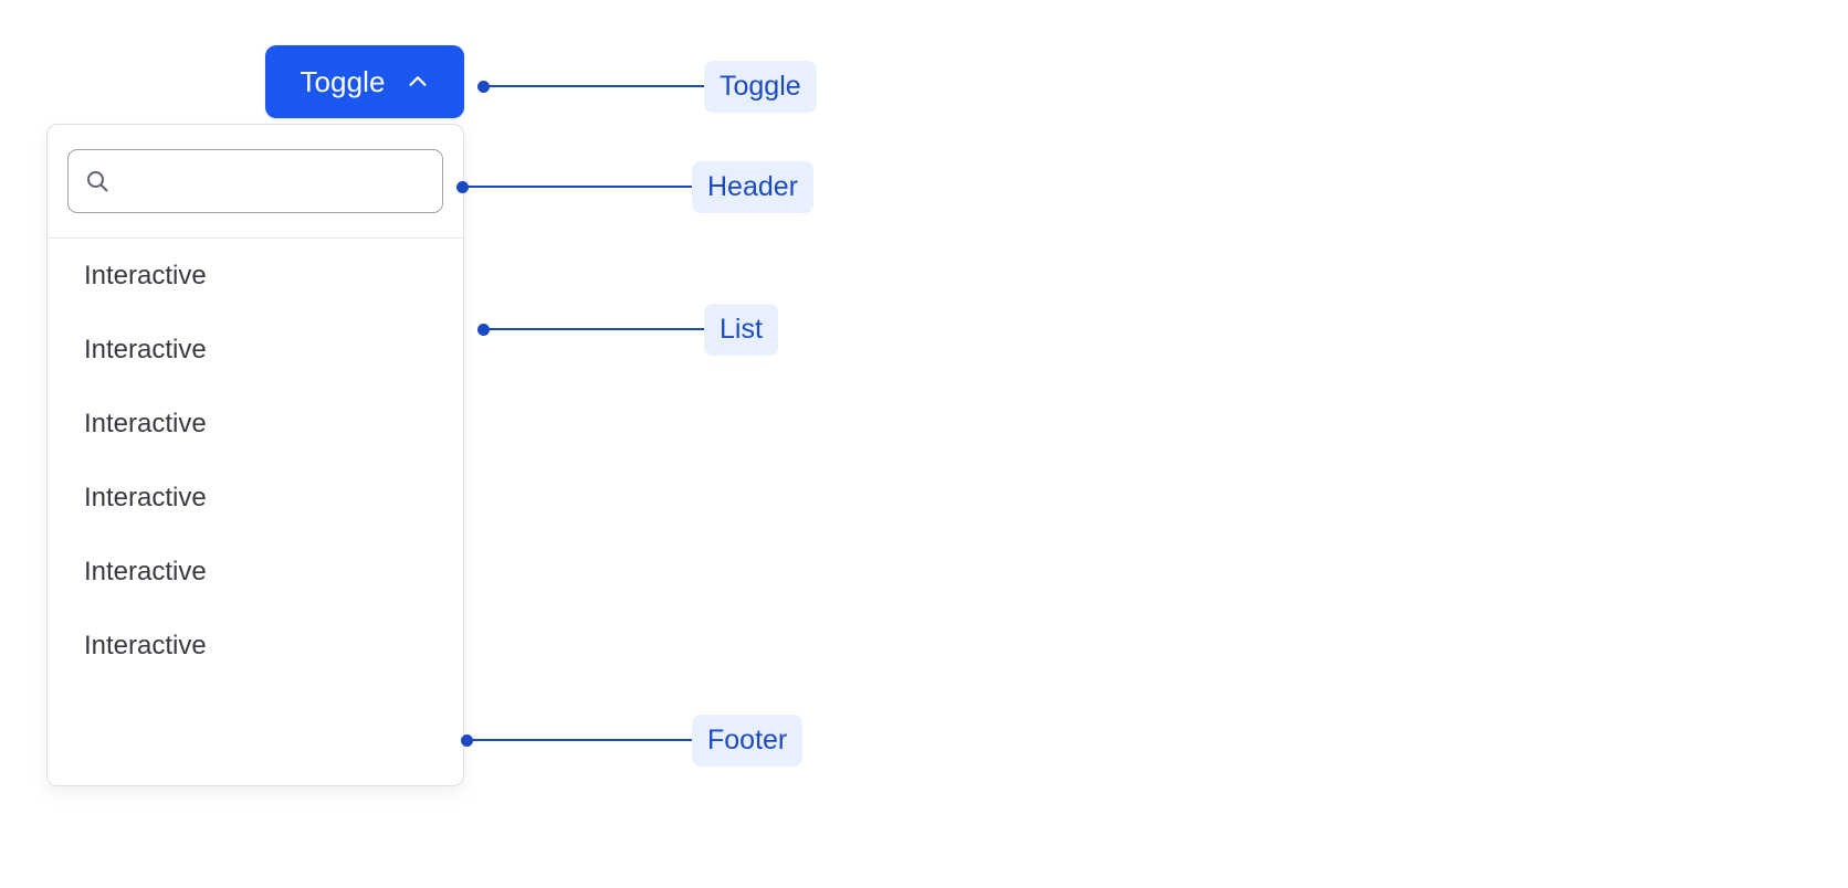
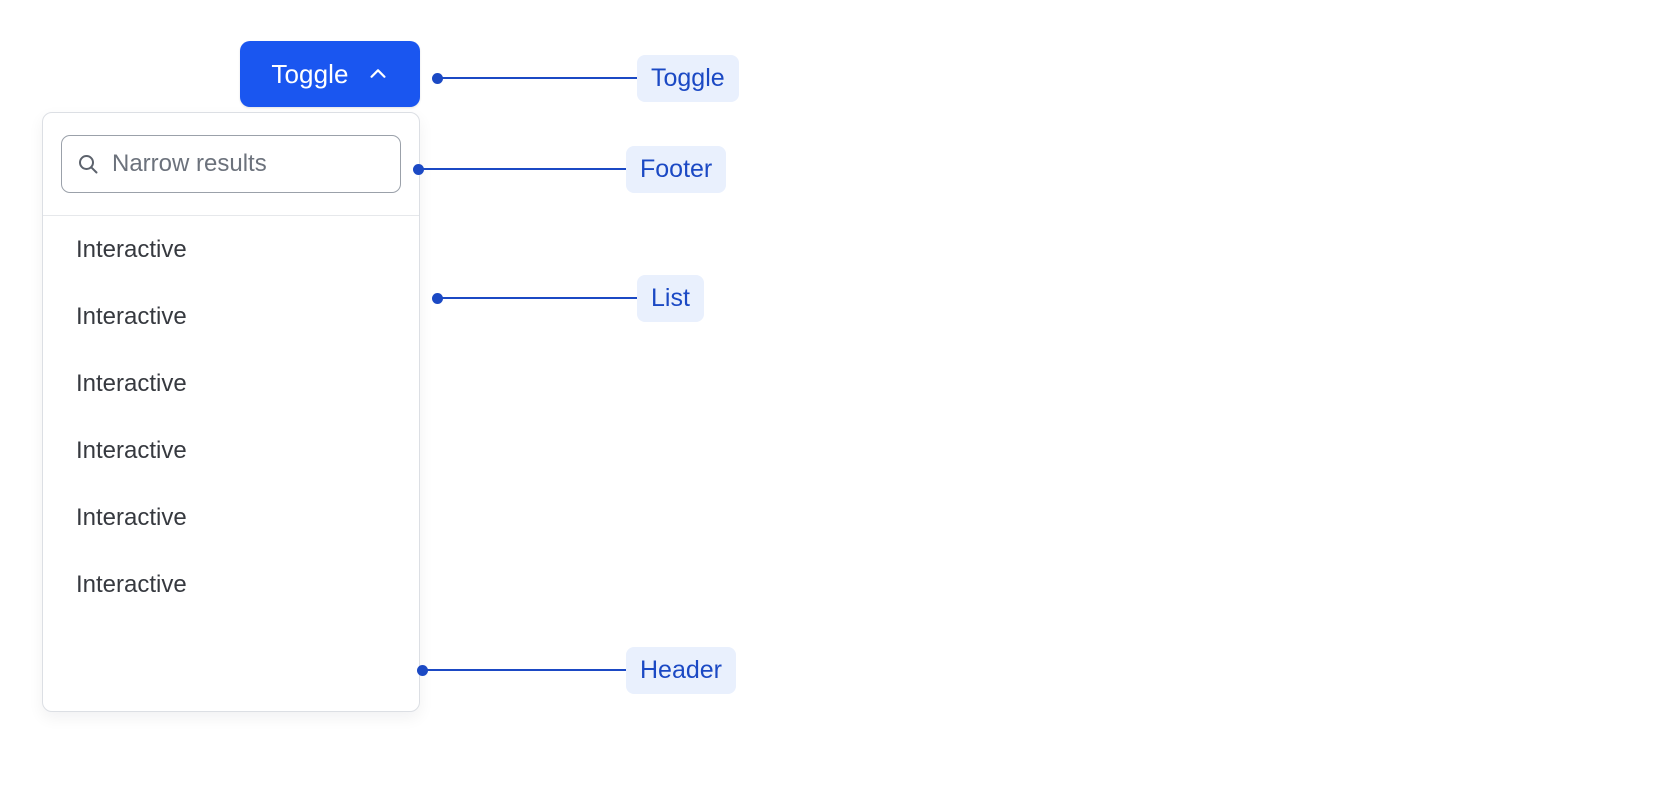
  Toggle
+ Narrow results
  Interactive
  Interactive
  Interactive
  Interactive
  Interactive
  Interactive
  Toggle
- Header
+ Footer
  List
- Footer
+ Header
